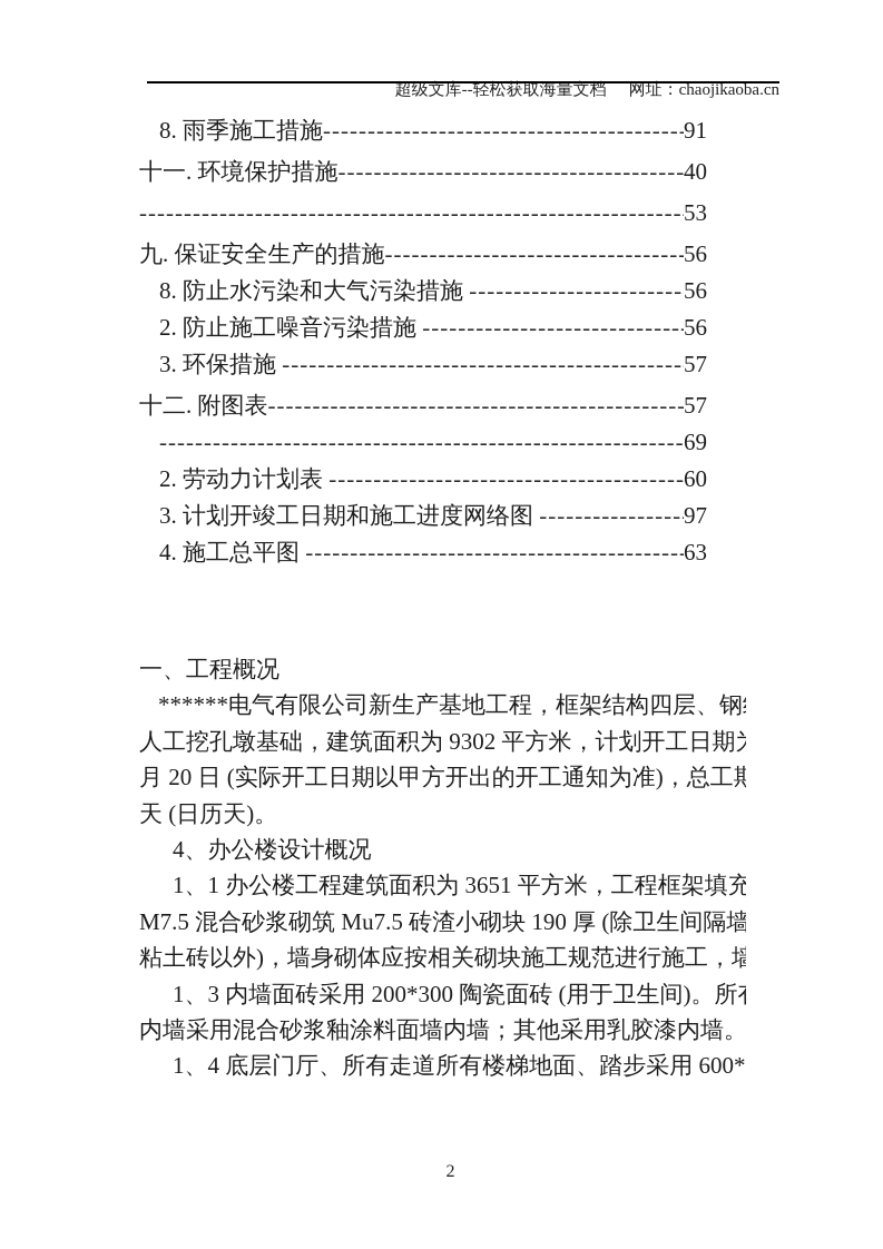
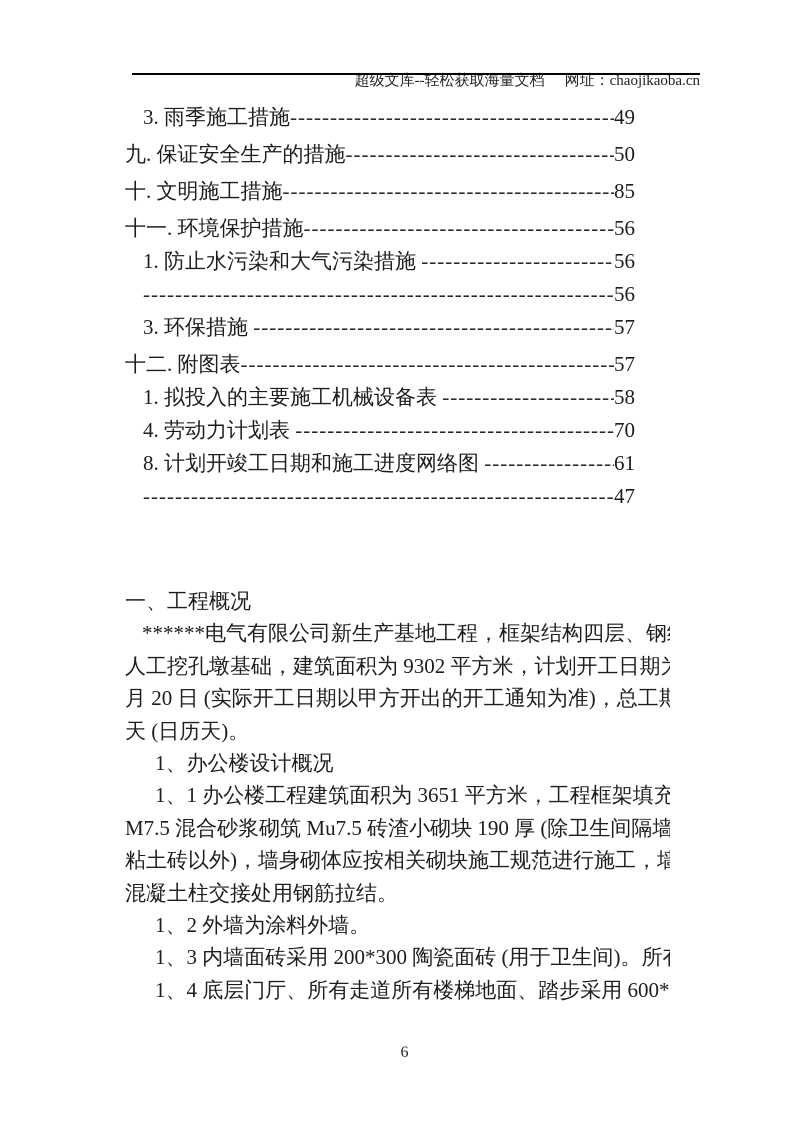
  超级文库--轻松获取海量文档 网址：chaojikaoba.cn
- 8. 雨季施工措施
+ 3. 雨季施工措施
- 91
+ 49
- 十一. 环境保护措施
+ 九. 保证安全生产的措施
- 40
+ 50
+ 十. 文明施工措施
- 53
+ 85
- 九. 保证安全生产的措施
+ 十一. 环境保护措施
  56
- 8. 防止水污染和大气污染措施
+ 1. 防止水污染和大气污染措施
  56
- 2. 防止施工噪音污染措施
  56
  3. 环保措施
  57
  十二. 附图表
  57
+ 1. 拟投入的主要施工机械设备表
- 69
+ 58
- 2. 劳动力计划表
+ 4. 劳动力计划表
- 60
+ 70
- 3. 计划开竣工日期和施工进度网络图
+ 8. 计划开竣工日期和施工进度网络图
- 97
+ 61
- 4. 施工总平图
- 63
+ 47
  一、工程概况
  ******电气有限公司新生产基地工程，框架结构四层、钢
  人工挖孔墩基础，建筑面积为 9302 平方米，计划开工日期
  月 20 日 (实际开工日期以甲方开出的开工通知为准)，总工期
  天 (日历天)。
- 4、办公楼设计概况
+ 1、办公楼设计概况
  1、1 办公楼工程建筑面积为 3651 平方米，工程框架填充
  M7.5 混合砂浆砌筑 Mu7.5 砖渣小砌块 190 厚 (除卫生间隔墙
  粘土砖以外)，墙身砌体应按相关砌块施工规范进行施工，墙
+ 混凝土柱交接处用钢筋拉结。
+ 1、2 外墙为涂料外墙。
  1、3 内墙面砖采用 200*300 陶瓷面砖 (用于卫生间)。所
- 内墙采用混合砂浆釉涂料面墙内墙；其他采用乳胶漆内墙。
  1、4 底层门厅、所有走道所有楼梯地面、踏步采用 600*
- 2
+ 6
